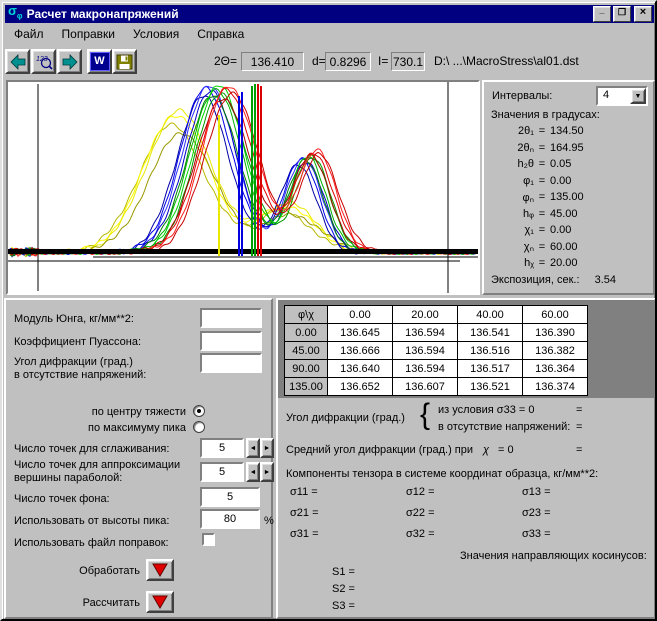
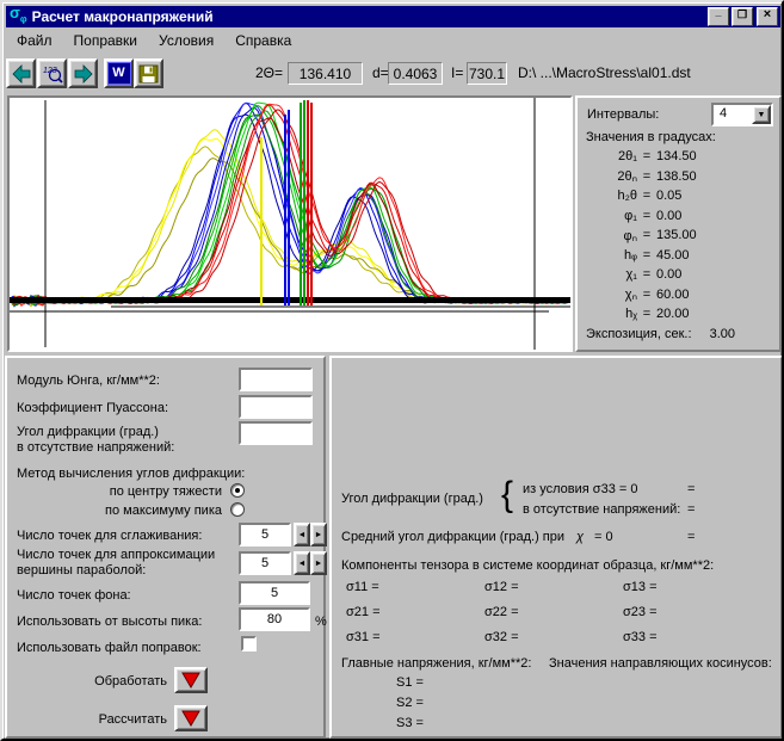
  σφ
  Расчет макронапряжений
  _
  ❒
  ×
  Файл
  Поправки
  Условия
  Справка
  W
  2Θ=
  136.410
  d=
- 0.8296
+ 0.4063
  I=
  730.1
  D:\ ...\MacroStress\al01.dst
  Интервалы:
  4
  Значения в градусах:
  2θ₁
  =
  134.50
  2θₙ
  =
- 164.95
+ 138.50
  h₂θ
  =
  0.05
  φ₁
  =
  0.00
  φₙ
  =
  135.00
  hᵩ
  =
  45.00
  χ₁
  =
  0.00
  χₙ
  =
  60.00
  hᵪ
  =
  20.00
- Экспозиция, сек.: 3.54
+ Экспозиция, сек.: 3.00
  Модуль Юнга, кг/мм**2:
  Коэффициент Пуассона:
  Угол дифракции (град.)
  в отсутствие напряжений:
+ Метод вычисления углов дифракции:
  по центру тяжести
  по максимуму пика
  Число точек для сглаживания:
  5
  Число точек для аппроксимации
  вершины параболой:
  5
  Число точек фона:
  5
  Использовать от высоты пика:
  80
  %
  Использовать файл поправок:
  Обработать
  Рассчитать
- φ\χ	0.00	20.00	40.00	60.00
- 0.00	136.645	136.594	136.541	136.390
- 45.00	136.666	136.594	136.516	136.382
- 90.00	136.640	136.594	136.517	136.364
- 135.00	136.652	136.607	136.521	136.374
  Угол дифракции (град.)
  {
  из условия σ33 = 0
  =
  в отсутствие напряжений:
  =
  Средний угол дифракции (град.) при χ = 0
  =
  Компоненты тензора в системе координат образца, кг/мм**2:
  σ11 = σ12 = σ13 =
  σ21 = σ22 = σ23 =
  σ31 = σ32 = σ33 =
+ Главные напряжения, кг/мм**2:
  Значения направляющих косинусов:
  S1 =
  S2 =
  S3 =
